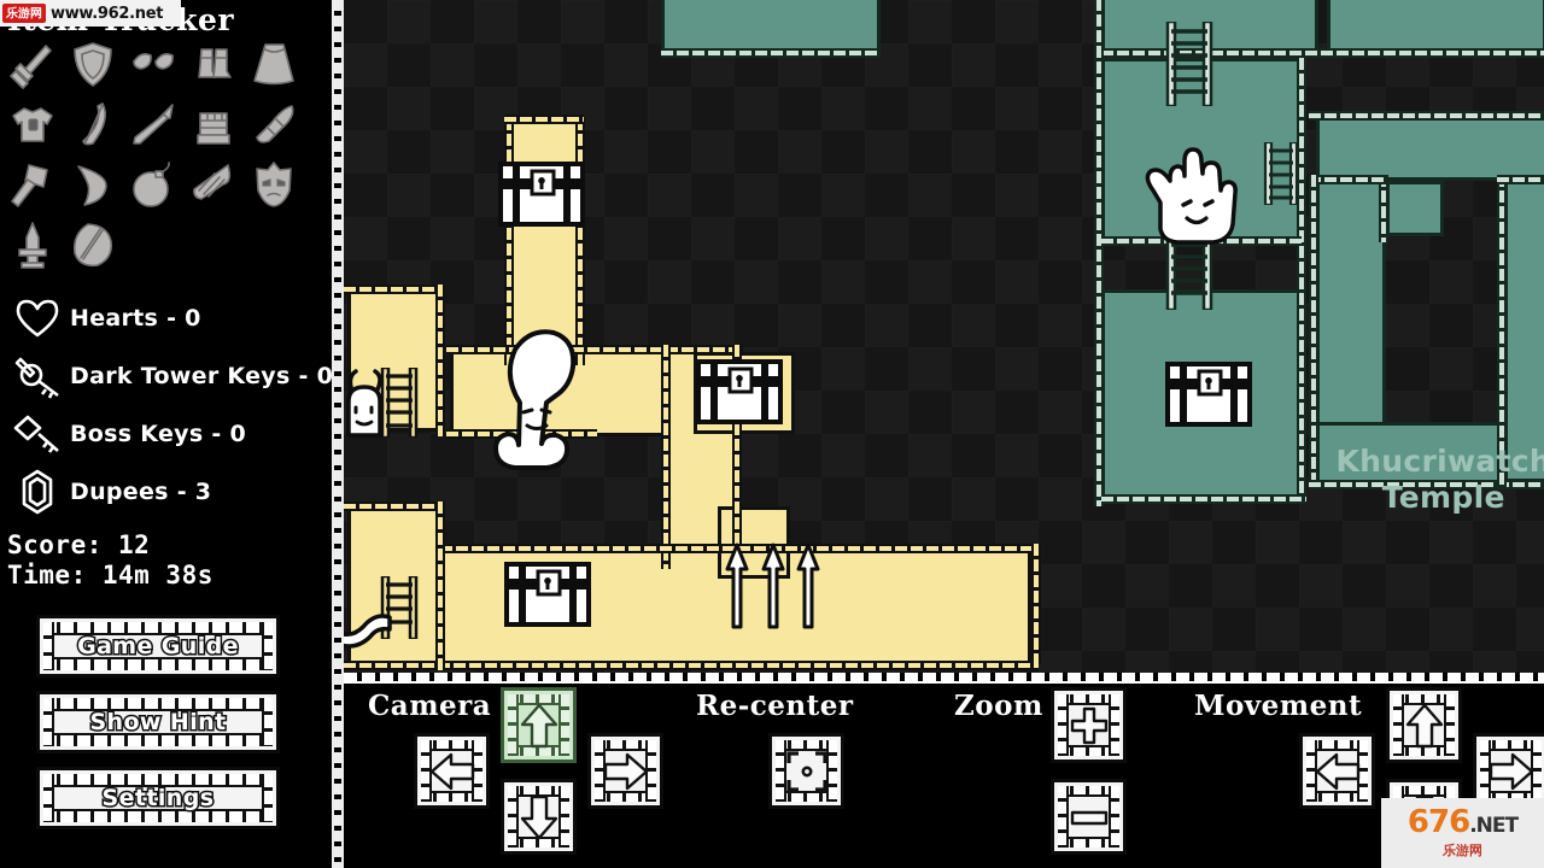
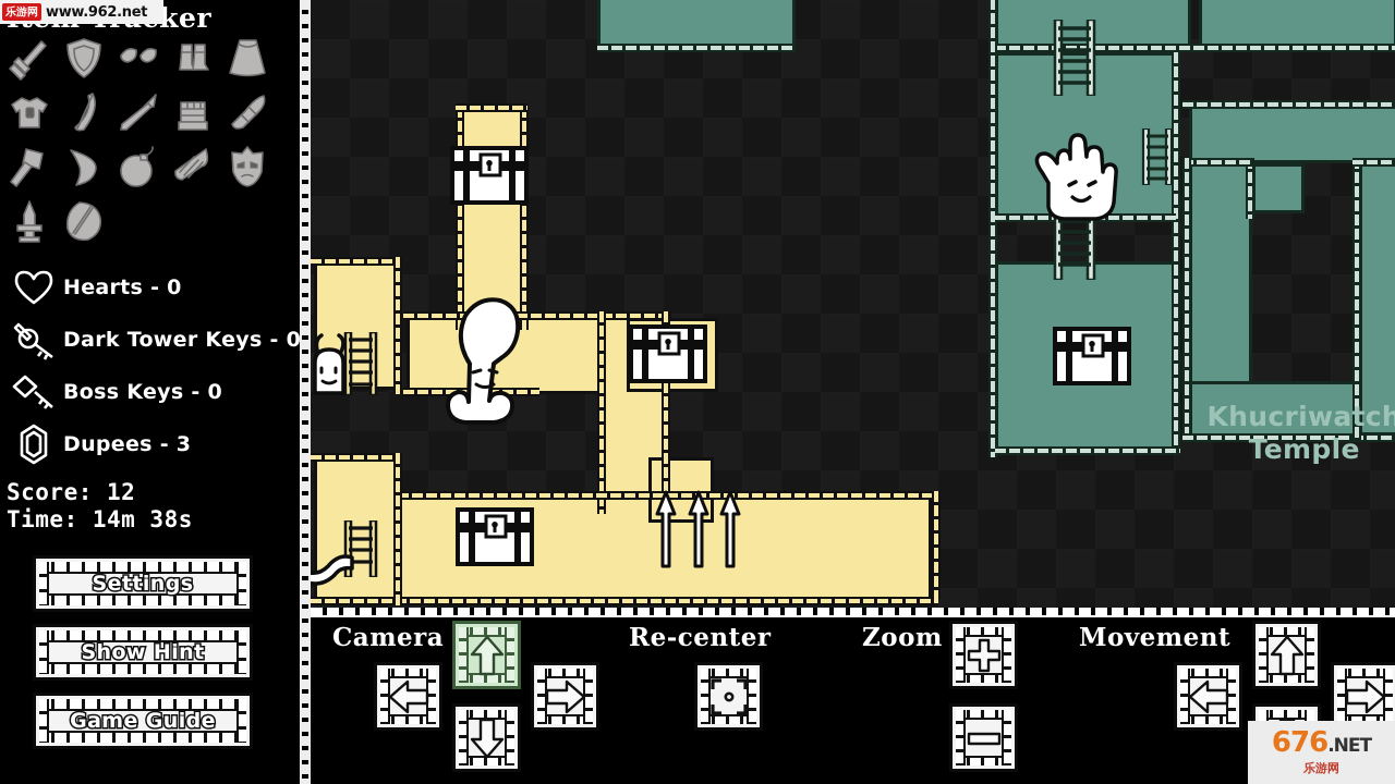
  Hearts - 0
  Dark Tower Keys - 0
  Boss Keys - 0
  Dupees - 3
  Score: 12
  Time: 14m 38s
- Game Guide
+ Settings
  Show Hint
- Settings
+ Game Guide
  Khucriwatch
  Temple
  Camera
  Re-center
  Zoom
  Movement
  乐游网
  www.962.net
  676.NET
  乐游网
